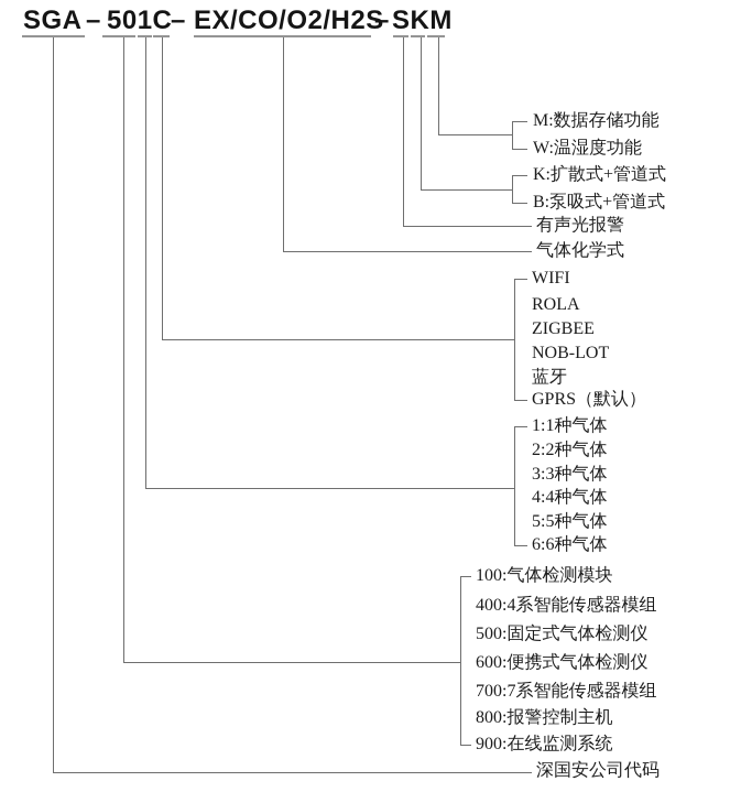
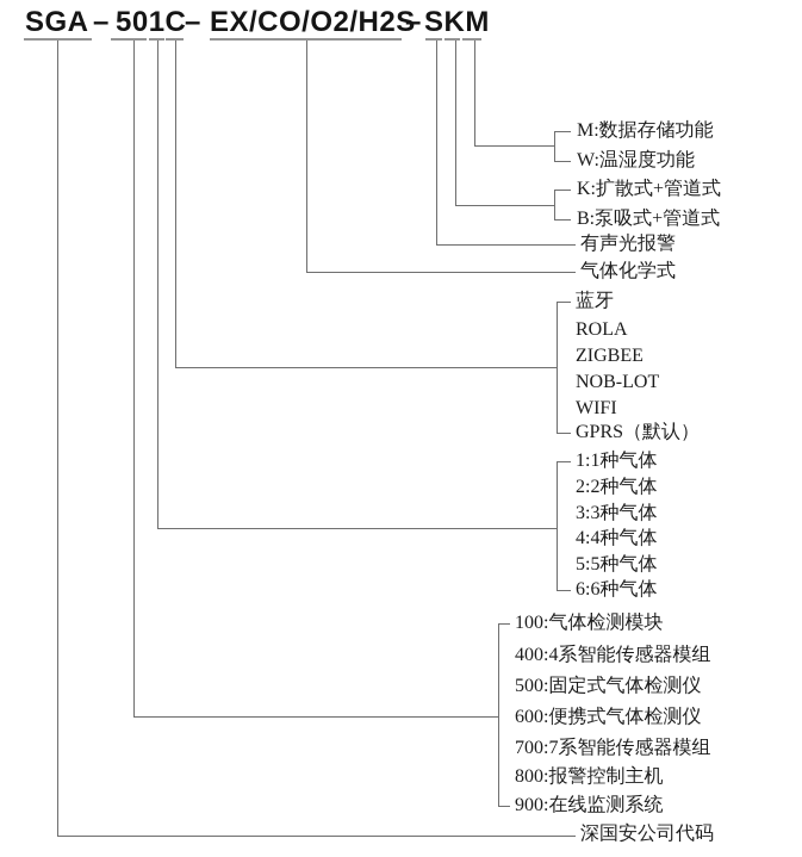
  SGA
  –
  501C
  –
  EX/CO/O2/H2S
  –
  SKM
  M:数据存储功能
  W:温湿度功能
  K:扩散式+管道式
  B:泵吸式+管道式
  有声光报警
  气体化学式
- WIFI
+ 蓝牙
  ROLA
  ZIGBEE
  NOB-LOT
- 蓝牙
+ WIFI
  GPRS（默认）
  1:1种气体
  2:2种气体
  3:3种气体
  4:4种气体
  5:5种气体
  6:6种气体
  100:气体检测模块
  400:4系智能传感器模组
  500:固定式气体检测仪
  600:便携式气体检测仪
  700:7系智能传感器模组
  800:报警控制主机
  900:在线监测系统
  深国安公司代码
